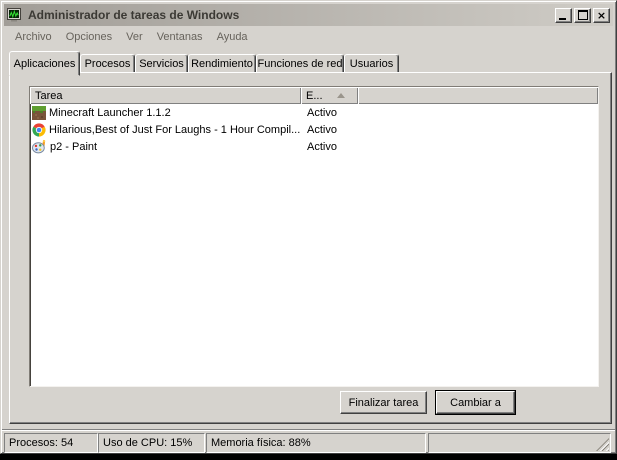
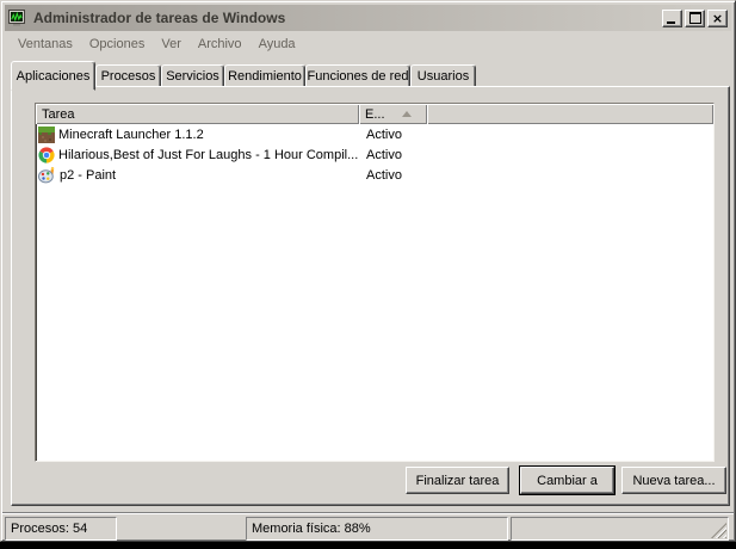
  Administrador de tareas de Windows
  ×
- Archivo
+ Ventanas
  Opciones
  Ver
- Ventanas
+ Archivo
  Ayuda
  Aplicaciones
  Procesos
  Servicios
  Rendimiento
  Funciones de red
  Usuarios
  Tarea
  E...
  Minecraft Launcher 1.1.2
  Activo
  Hilarious,Best of Just For Laughs - 1 Hour Compil...
  Activo
  p2 - Paint
  Activo
  Finalizar tarea
  Cambiar a
+ Nueva tarea...
  Procesos: 54
- Uso de CPU: 15%
  Memoria física: 88%
